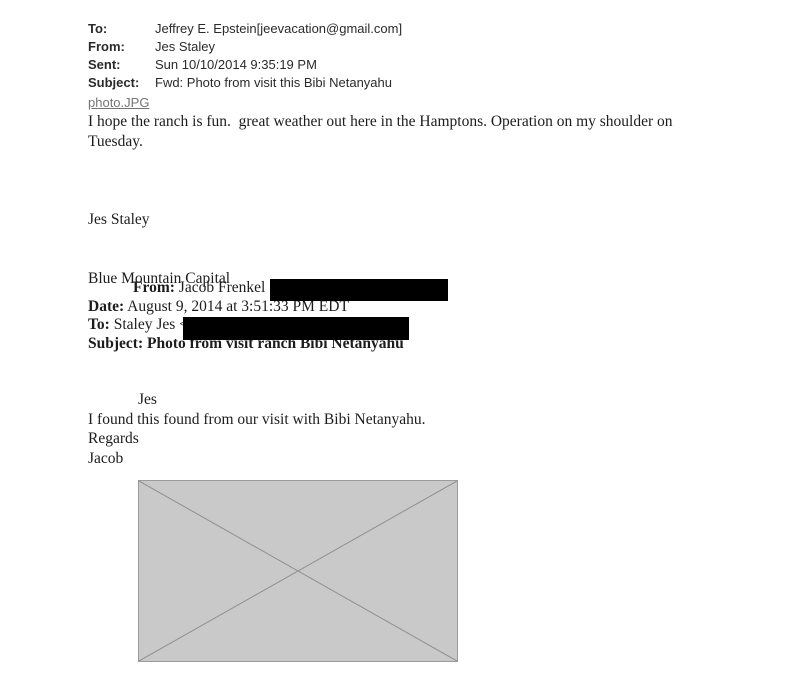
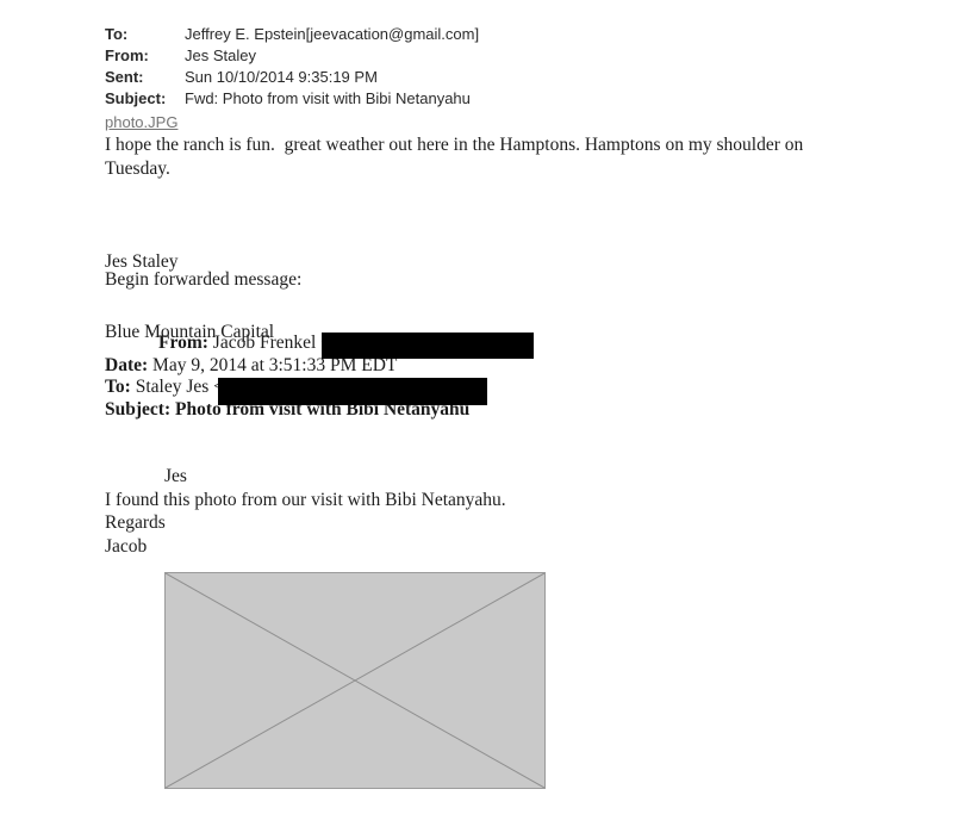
  To: Jeffrey E. Epstein[jeevacation@gmail.com]
  From: Jes Staley
  Sent: Sun 10/10/2014 9:35:19 PM
- Subject: Fwd: Photo from visit this Bibi Netanyahu
+ Subject: Fwd: Photo from visit with Bibi Netanyahu
  photo.JPG
- I hope the ranch is fun. great weather out here in the Hamptons. Operation on my shoulder on Tuesday.
+ I hope the ranch is fun. great weather out here in the Hamptons. Hamptons on my shoulder on Tuesday.
  Jes Staley
  Blue Mountain Capital
+ Begin forwarded message:
  From: Jacob Frenkel
- Date: August 9, 2014 at 3:51:33 PM EDT
+ Date: May 9, 2014 at 3:51:33 PM EDT
  To: Staley Jes
- Subject: Photo from visit ranch Bibi Netanyahu
+ Subject: Photo from visit with Bibi Netanyahu
  Jes
- I found this found from our visit with Bibi Netanyahu.
+ I found this photo from our visit with Bibi Netanyahu.
  Regards
  Jacob
